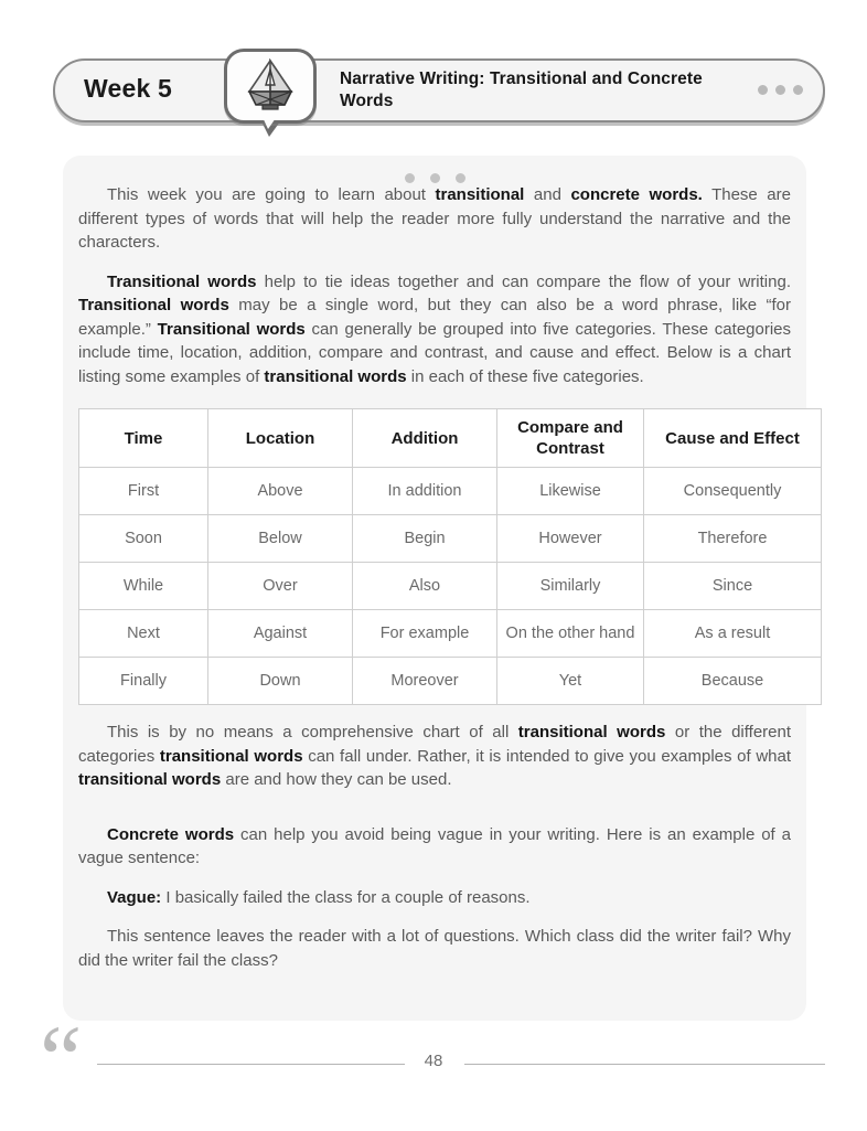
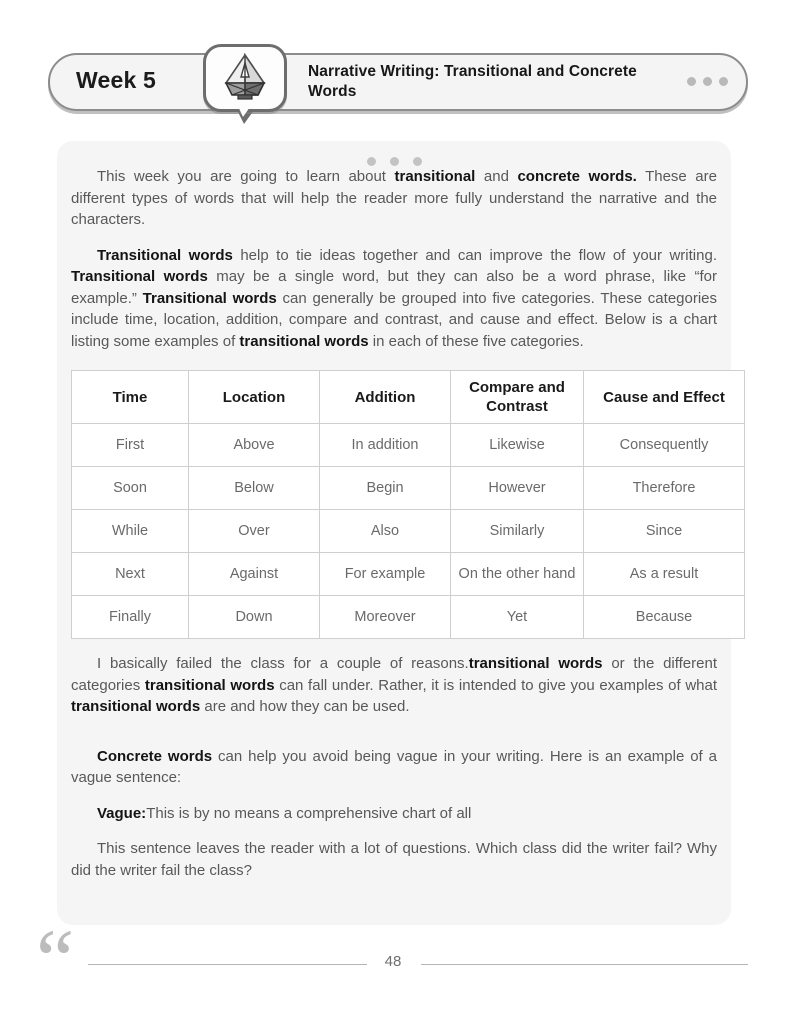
  Week 5
  Narrative Writing: Transitional and Concrete Words
  This week you are going to learn about transitional and concrete words. These are different types of words that will help the reader more fully understand the narrative and the characters.
- Transitional words help to tie ideas together and can compare the flow of your writing. Transitional words may be a single word, but they can also be a word phrase, like “for example.” Transitional words can generally be grouped into five categories. These categories include time, location, addition, compare and contrast, and cause and effect. Below is a chart listing some examples of transitional words in each of these five categories.
+ Transitional words help to tie ideas together and can improve the flow of your writing. Transitional words may be a single word, but they can also be a word phrase, like “for example.” Transitional words can generally be grouped into five categories. These categories include time, location, addition, compare and contrast, and cause and effect. Below is a chart listing some examples of transitional words in each of these five categories.
  Time	Location	Addition	Compare and Contrast	Cause and Effect
  First	Above	In addition	Likewise	Consequently
  Soon	Below	Begin	However	Therefore
  While	Over	Also	Similarly	Since
  Next	Against	For example	On the other hand	As a result
  Finally	Down	Moreover	Yet	Because
- This is by no means a comprehensive chart of all transitional words or the different categories transitional words can fall under. Rather, it is intended to give you examples of what transitional words are and how they can be used.
+ I basically failed the class for a couple of reasons.transitional words or the different categories transitional words can fall under. Rather, it is intended to give you examples of what transitional words are and how they can be used.
  Concrete words can help you avoid being vague in your writing. Here is an example of a vague sentence:
- Vague: I basically failed the class for a couple of reasons.
+ Vague:This is by no means a comprehensive chart of all
  This sentence leaves the reader with a lot of questions. Which class did the writer fail? Why did the writer fail the class?
  “
  48
